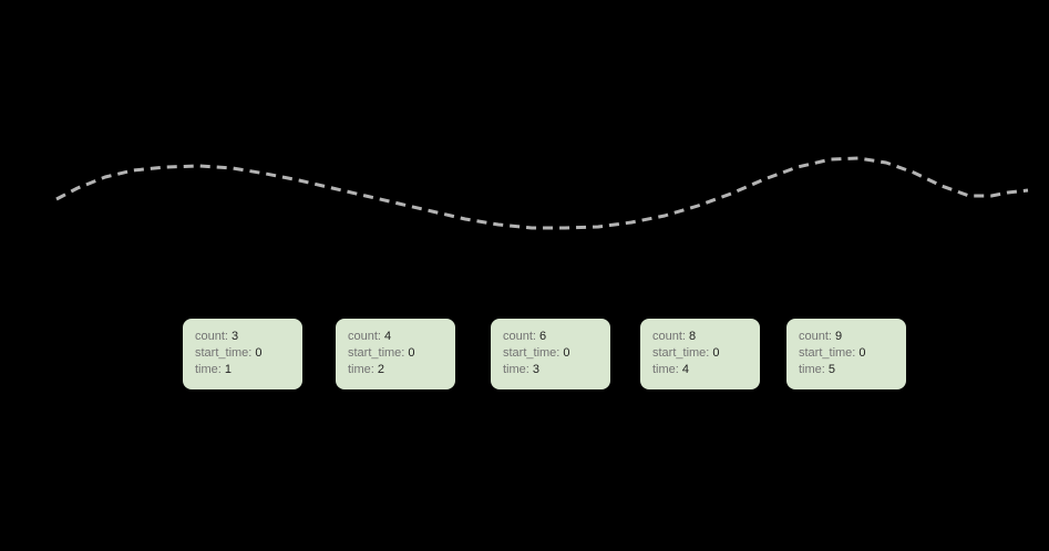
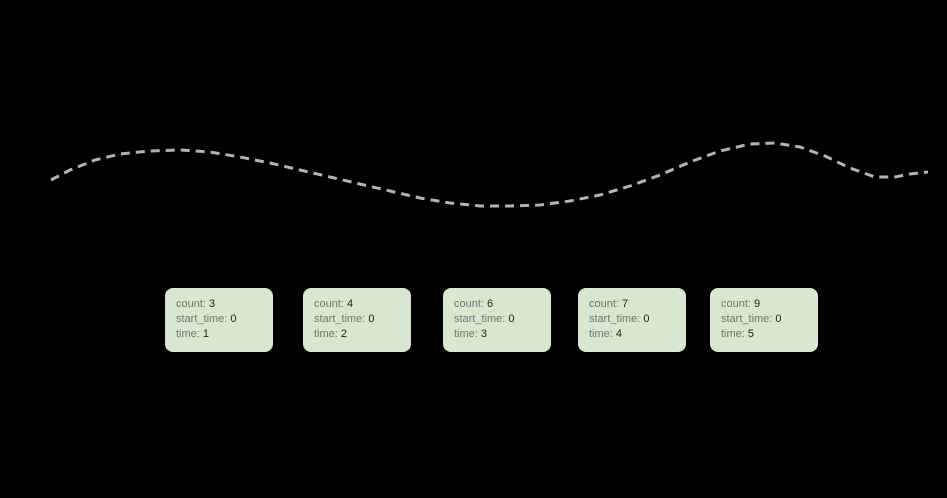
  count: 3
  start_time: 0
  time: 1
  count: 4
  start_time: 0
  time: 2
  count: 6
  start_time: 0
  time: 3
- count: 8
+ count: 7
  start_time: 0
  time: 4
  count: 9
  start_time: 0
  time: 5
